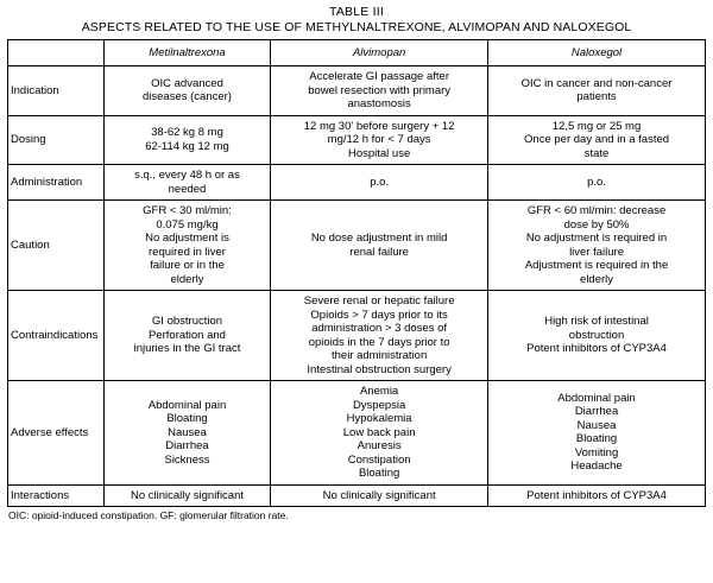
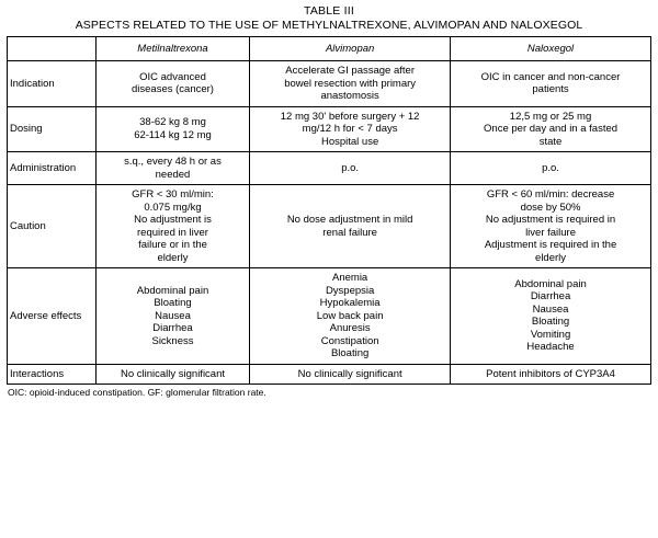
  TABLE III
  ASPECTS RELATED TO THE USE OF METHYLNALTREXONE, ALVIMOPAN AND NALOXEGOL
  	Metilnaltrexona	Alvimopan	Naloxegol
  Indication	OIC advanceddiseases (cancer)	Accelerate GI passage afterbowel resection with primaryanastomosis	OIC in cancer and non-cancerpatients
  Dosing	38-62 kg 8 mg62-114 kg 12 mg	12 mg 30' before surgery + 12mg/12 h for < 7 daysHospital use	12,5 mg or 25 mgOnce per day and in a fastedstate
  Administration	s.q., every 48 h or asneeded	p.o.	p.o.
  Caution	GFR < 30 ml/min:0.075 mg/kgNo adjustment isrequired in liverfailure or in theelderly	No dose adjustment in mildrenal failure	GFR < 60 ml/min: decreasedose by 50%No adjustment is required inliver failureAdjustment is required in theelderly
- Contraindications	GI obstructionPerforation andinjuries in the GI tract	Severe renal or hepatic failureOpioids > 7 days prior to itsadministration > 3 doses ofopioids in the 7 days prior totheir administrationIntestinal obstruction surgery	High risk of intestinalobstructionPotent inhibitors of CYP3A4
  Adverse effects	Abdominal painBloatingNauseaDiarrheaSickness	AnemiaDyspepsiaHypokalemiaLow back painAnuresisConstipationBloating	Abdominal painDiarrheaNauseaBloatingVomitingHeadache
  Interactions	No clinically significant	No clinically significant	Potent inhibitors of CYP3A4
  OIC: opioid-induced constipation. GF: glomerular filtration rate.
